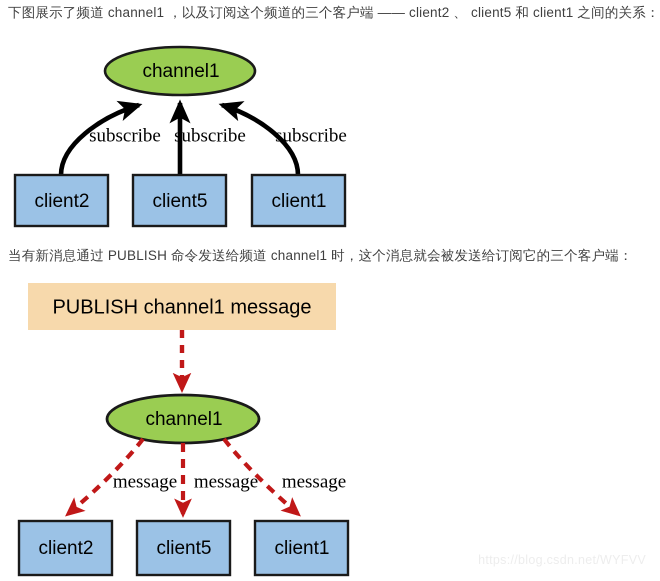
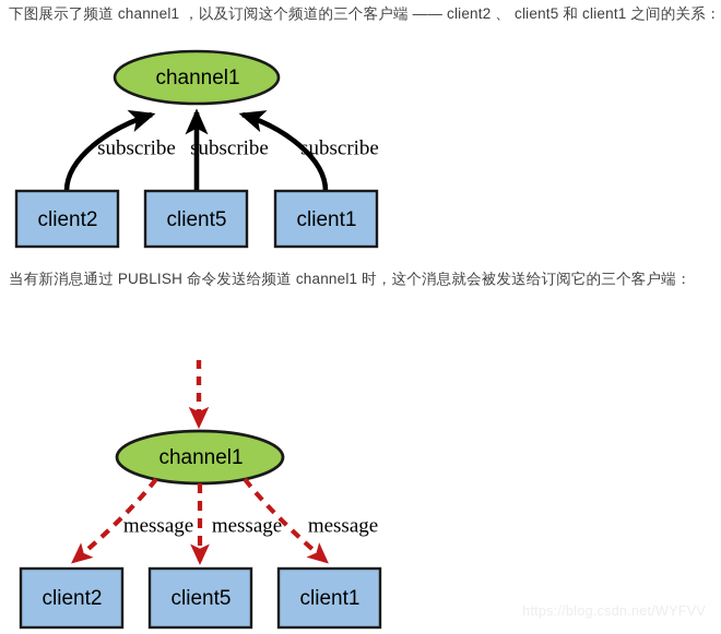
  下图展示了频道 channel1 ，以及订阅这个频道的三个客户端 —— client2 、 client5 和 client1 之间的关系：
  channel1
  subscribe
  subscribe
  subscribe
  client2
  client5
  client1
  当有新消息通过 PUBLISH 命令发送给频道 channel1 时，这个消息就会被发送给订阅它的三个客户端：
- PUBLISH channel1 message
  channel1
  message
  message
  message
  client2
  client5
  client1
